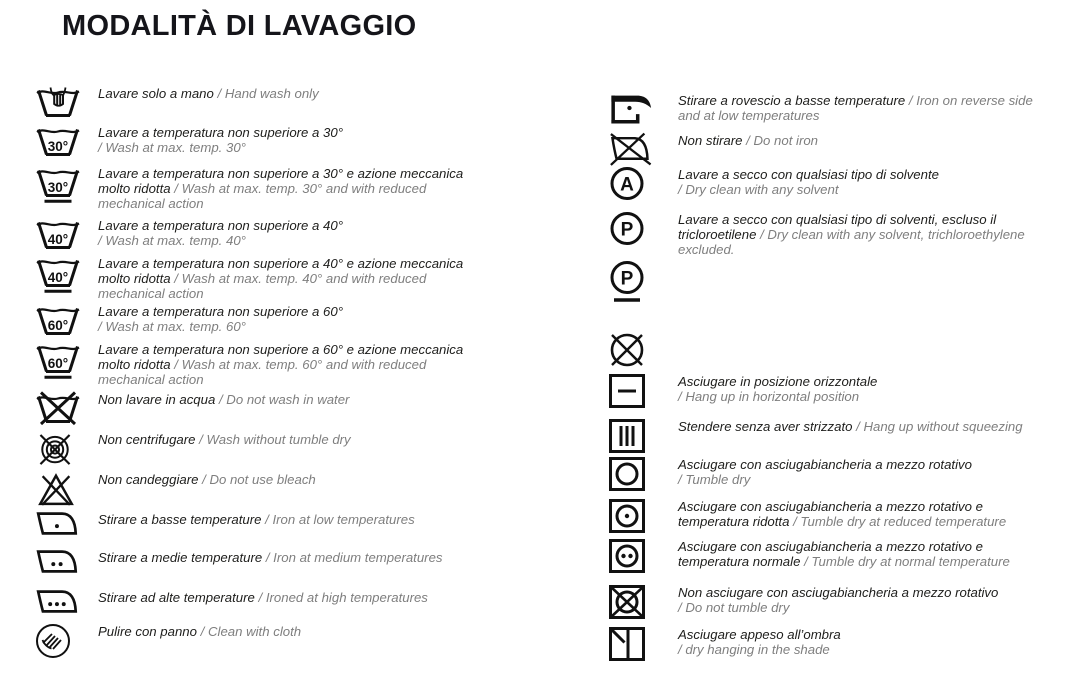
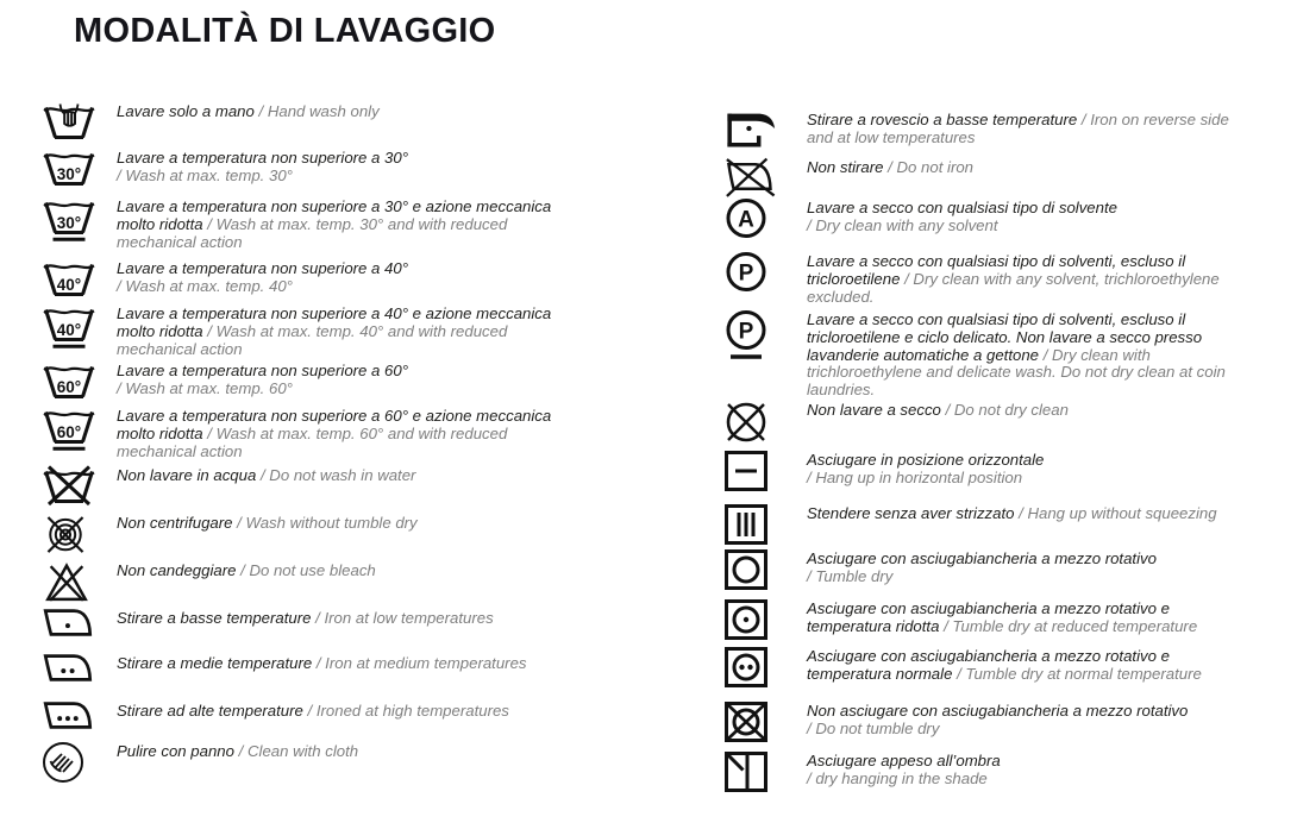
  MODALITÀ DI LAVAGGIO
  Lavare solo a mano / Hand wash only
  30°
  Lavare a temperatura non superiore a 30°
  / Wash at max. temp. 30°
  30°
  Lavare a temperatura non superiore a 30° e azione meccanica molto ridotta / Wash at max. temp. 30° and with reduced mechanical action
  40°
  Lavare a temperatura non superiore a 40°
  / Wash at max. temp. 40°
  40°
  Lavare a temperatura non superiore a 40° e azione meccanica molto ridotta / Wash at max. temp. 40° and with reduced mechanical action
  60°
  Lavare a temperatura non superiore a 60°
  / Wash at max. temp. 60°
  60°
  Lavare a temperatura non superiore a 60° e azione meccanica molto ridotta / Wash at max. temp. 60° and with reduced mechanical action
  Non lavare in acqua / Do not wash in water
  Non centrifugare / Wash without tumble dry
  Non candeggiare / Do not use bleach
  Stirare a basse temperature / Iron at low temperatures
  Stirare a medie temperature / Iron at medium temperatures
  Stirare ad alte temperature / Ironed at high temperatures
  Pulire con panno / Clean with cloth
  Stirare a rovescio a basse temperature / Iron on reverse side and at low temperatures
  Non stirare / Do not iron
  A
  Lavare a secco con qualsiasi tipo di solvente
  / Dry clean with any solvent
  P
  Lavare a secco con qualsiasi tipo di solventi, escluso il tricloroetilene / Dry clean with any solvent, trichloroethylene excluded.
  P
+ Lavare a secco con qualsiasi tipo di solventi, escluso il tricloroetilene e ciclo delicato. Non lavare a secco presso lavanderie automatiche a gettone / Dry clean with trichloroethylene and delicate wash. Do not dry clean at coin laundries.
+ Non lavare a secco / Do not dry clean
  Asciugare in posizione orizzontale
  / Hang up in horizontal position
  Stendere senza aver strizzato / Hang up without squeezing
  Asciugare con asciugabiancheria a mezzo rotativo
  / Tumble dry
  Asciugare con asciugabiancheria a mezzo rotativo e temperatura ridotta / Tumble dry at reduced temperature
  Asciugare con asciugabiancheria a mezzo rotativo e temperatura normale / Tumble dry at normal temperature
  Non asciugare con asciugabiancheria a mezzo rotativo
  / Do not tumble dry
  Asciugare appeso all’ombra
  / dry hanging in the shade
